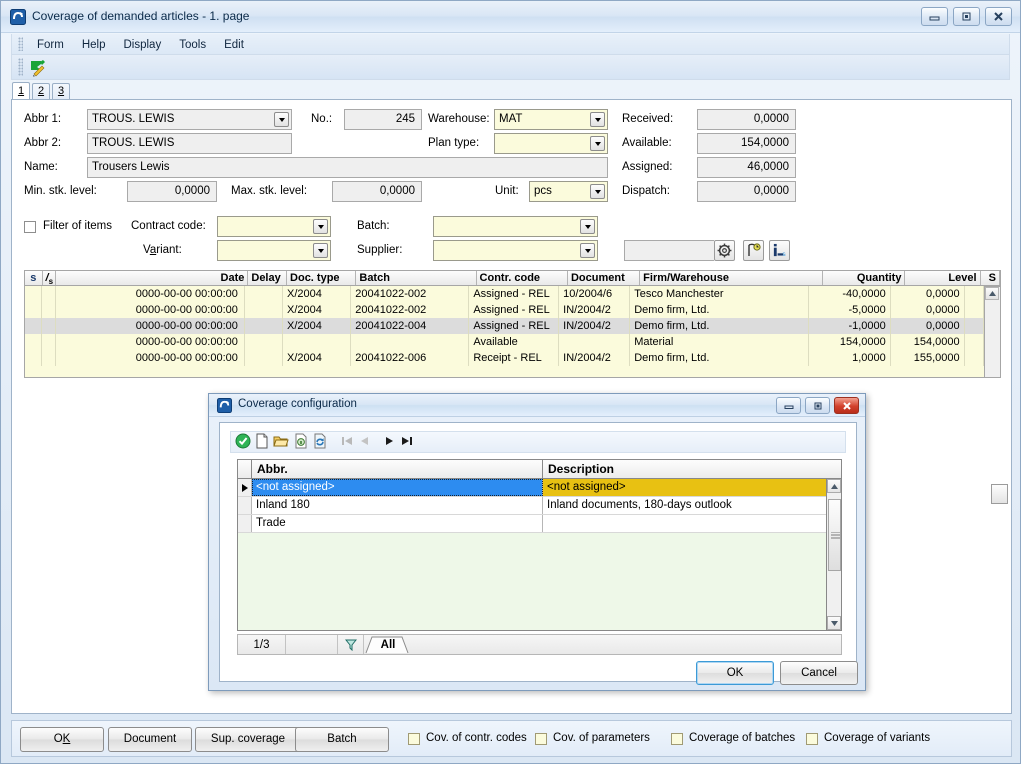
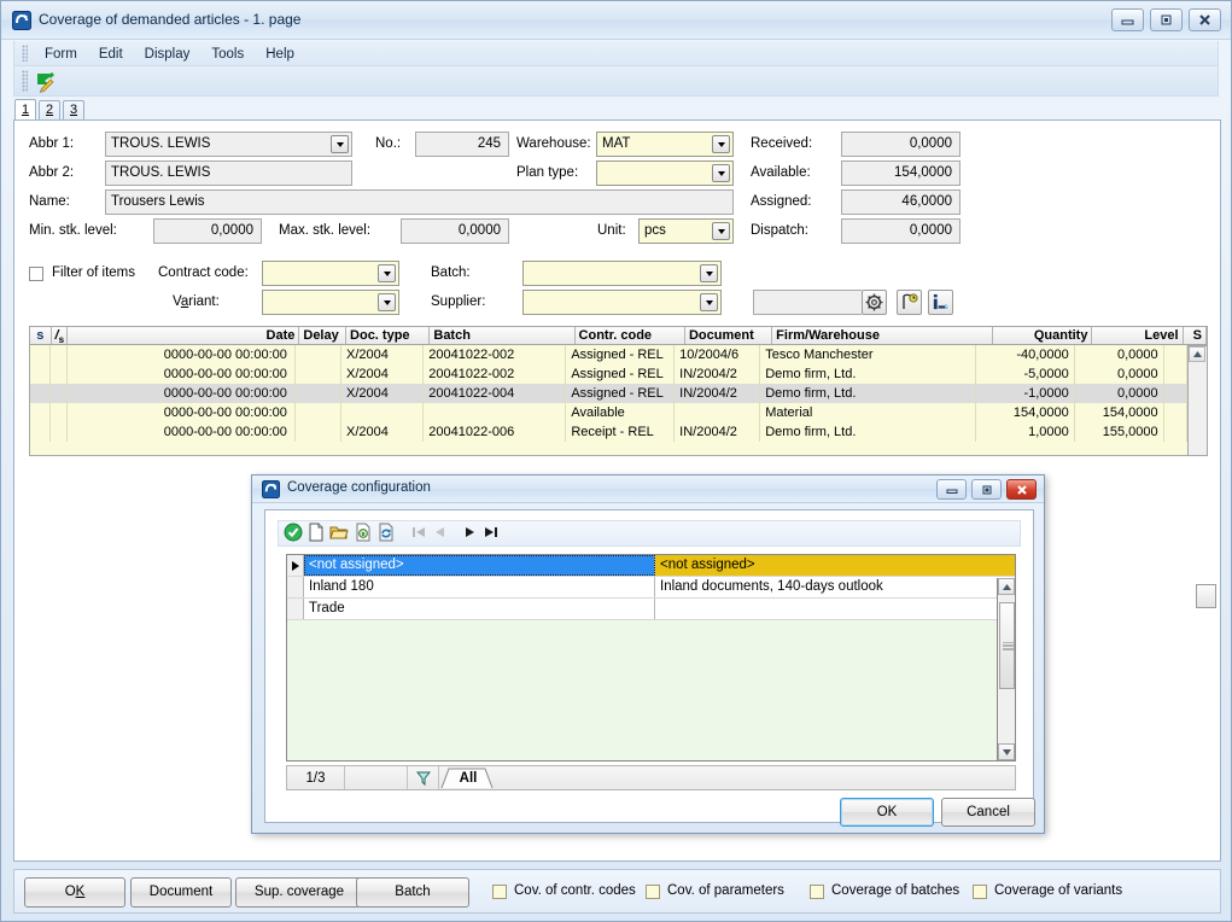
  Coverage of demanded articles - 1. page
  Form
- Help
+ Edit
  Display
  Tools
- Edit
+ Help
  1
  2
  3
  Abbr 1:
  TROUS. LEWIS
  Abbr 2:
  TROUS. LEWIS
  Name:
  Trousers Lewis
  No.:
  245
  Min. stk. level:
  0,0000
  Max. stk. level:
  0,0000
  Warehouse:
  MAT
  Plan type:
  Unit:
  pcs
  Received:
  0,0000
  Available:
  154,0000
  Assigned:
  46,0000
  Dispatch:
  0,0000
  Filter of items
  Contract code:
  Variant:
  Batch:
  Supplier:
  s
  /s
  Date
  Delay
  Doc. type
  Batch
  Contr. code
  Document
  Firm/Warehouse
  Quantity
  Level
  S
  0000-00-00 00:00:00
  X/2004
  20041022-002
  Assigned - REL
  10/2004/6
  Tesco Manchester
  -40,0000
  0,0000
  0000-00-00 00:00:00
  X/2004
  20041022-002
  Assigned - REL
  IN/2004/2
  Demo firm, Ltd.
  -5,0000
  0,0000
  0000-00-00 00:00:00
  X/2004
  20041022-004
  Assigned - REL
  IN/2004/2
  Demo firm, Ltd.
  -1,0000
  0,0000
  0000-00-00 00:00:00
  Available
  Material
  154,0000
  154,0000
  0000-00-00 00:00:00
  X/2004
  20041022-006
  Receipt - REL
  IN/2004/2
  Demo firm, Ltd.
  1,0000
  155,0000
  OK
  Document
  Sup. coverage
  Batch
  Cov. of contr. codes
  Cov. of parameters
  Coverage of batches
  Coverage of variants
  Coverage configuration
- Abbr.
- Description
  <not assigned>
  <not assigned>
  Inland 180
- Inland documents, 180-days outlook
+ Inland documents, 140-days outlook
  Trade
  1/3
  All
  OK
  Cancel
